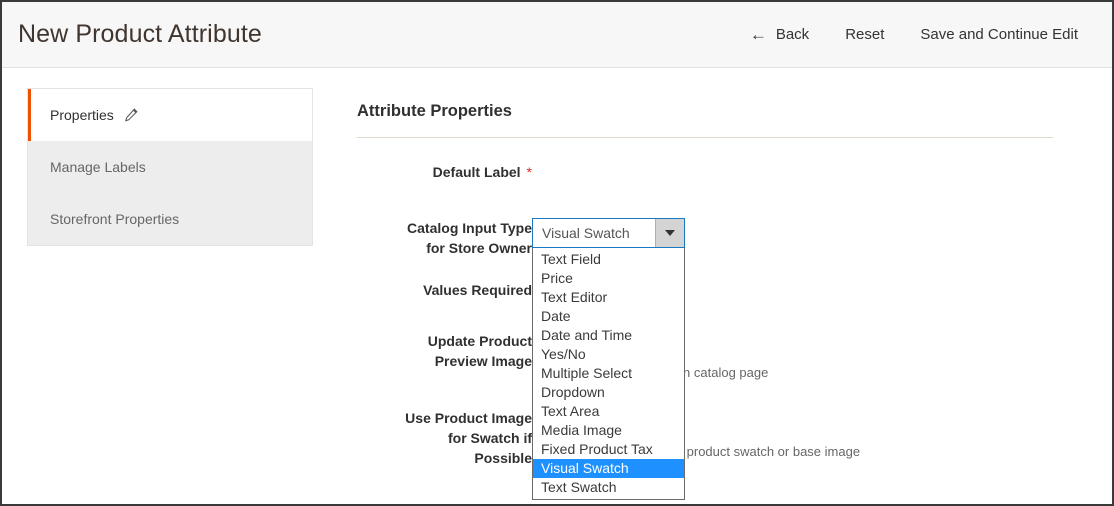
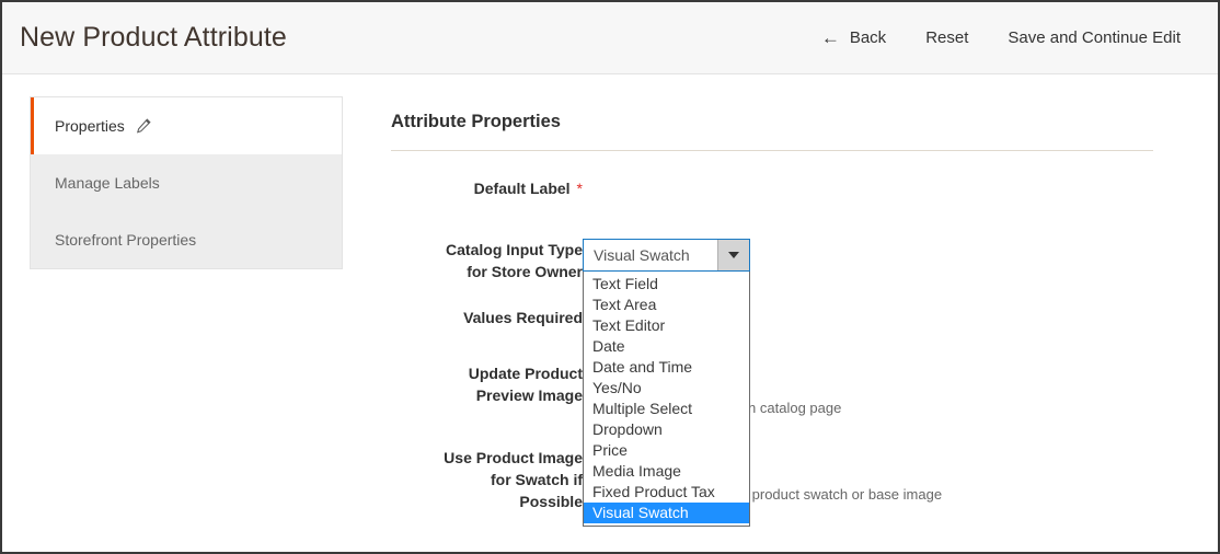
  New Product Attribute
  ←
  Back
  Reset
  Save and Continue Edit
  Properties
  Manage Labels
  Storefront Properties
  Attribute Properties
  Default Label
  *
  Catalog Input Type
  for Store Owner
  Values Required
  Update Product
  Preview Image
  Use Product Image
  for Swatch if
  Possible
  Visual Swatch
  Text Field
- Price
+ Text Area
  Text Editor
  Date
  Date and Time
  Yes/No
  Multiple Select
  Dropdown
- Text Area
+ Price
  Media Image
  Fixed Product Tax
  Visual Swatch
- Text Swatch
